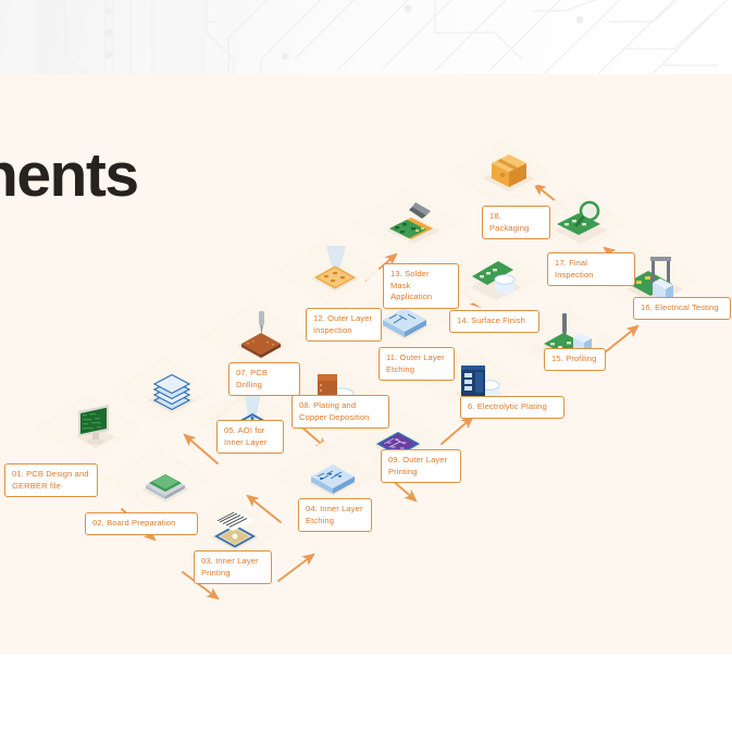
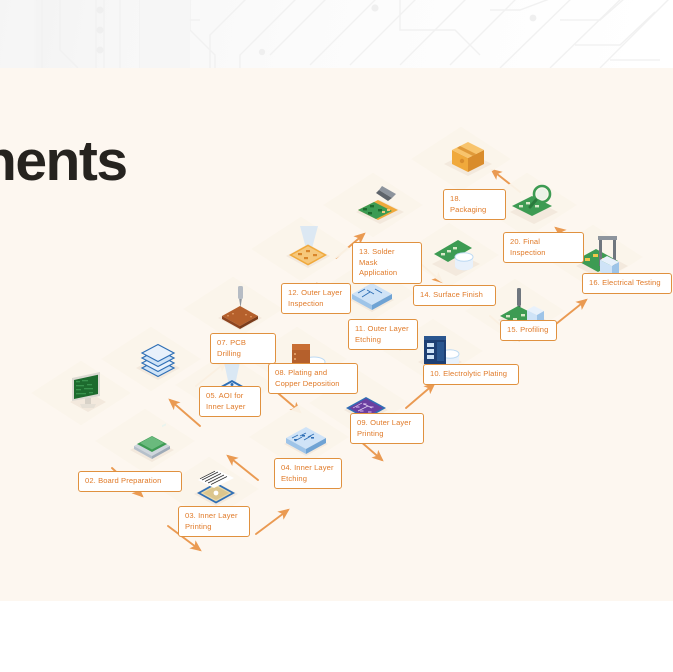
  ents
- 01. PCB Design and
- GERBER file
  02. Board Preparation
  03. Inner Layer
  Printing
  04. Inner Layer
  Etching
  05. AOI for
  Inner Layer
  07. PCB Drilling
  08. Plating and
  Copper Deposition
  09. Outer Layer
  Printing
- 6. Electrolytic Plating
+ 10. Electrolytic Plating
  11. Outer Layer
  Etching
  12. Outer Layer
  Inspection
  13. Solder Mask
  Application
  14. Surface Finish
  15. Profiling
  16. Electrical Testing
- 17. Final Inspection
+ 20. Final Inspection
  18. Packaging
